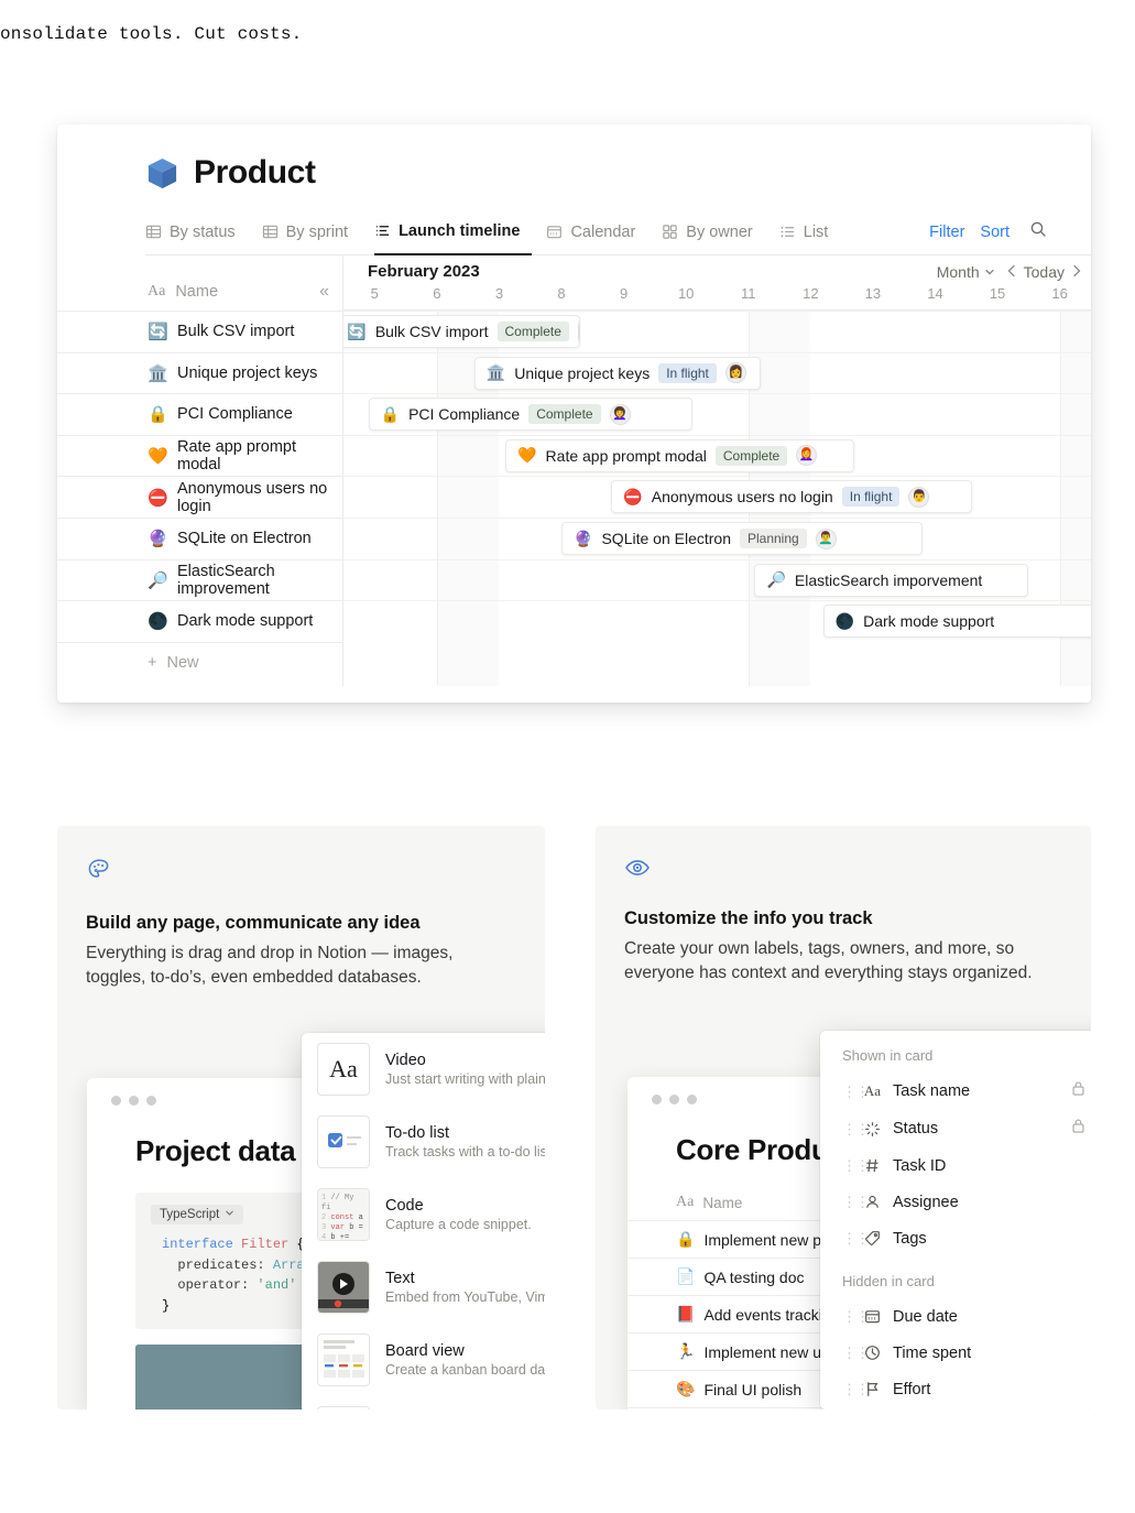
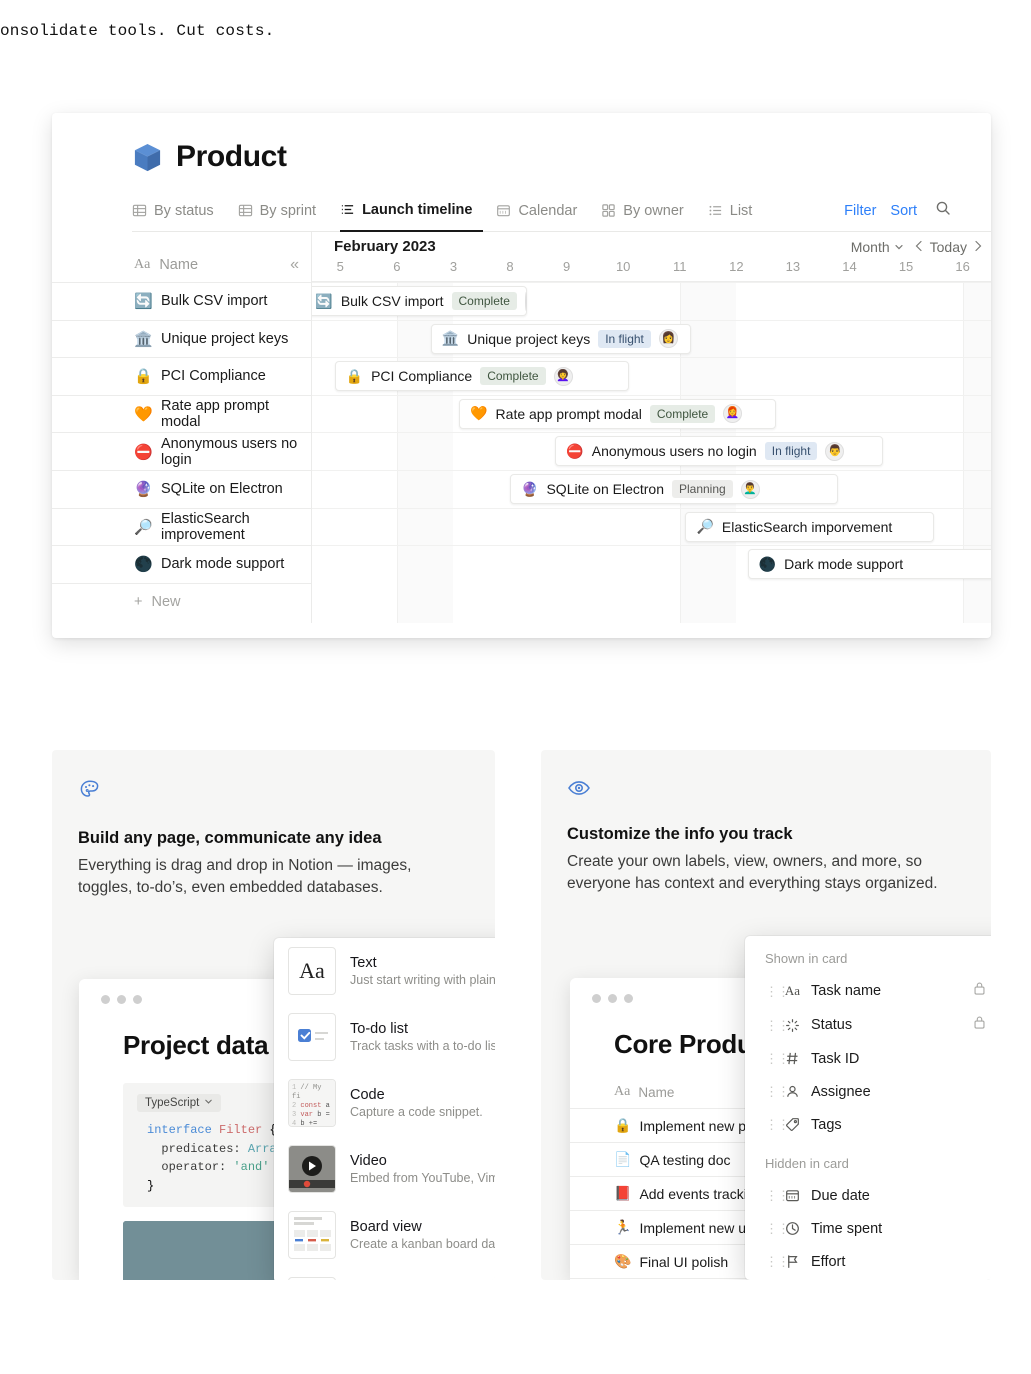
  onsolidate tools. Cut costs.
  Product
  By status
  By sprint
  Launch timeline
  Calendar
  By owner
  List
  Filter
  Sort
  Aa
  Name
  «
  🔄
  Bulk CSV import
  🏛️
  Unique project keys
  🔒
  PCI Compliance
  🧡
  Rate app prompt modal
  ⛔
  Anonymous users no login
  🔮
  SQLite on Electron
  🔎
  ElasticSearch improvement
  🌑
  Dark mode support
  +
  New
  February 2023
  Month
  Today
  5
  6
  3
  8
  9
  10
  11
  12
  13
  14
  15
  16
  🔄
  Bulk CSV import
  Complete
  🏛️
  Unique project keys
  In flight
  👩
  🔒
  PCI Compliance
  Complete
  👩‍🦱
  🧡
  Rate app prompt modal
  Complete
  👩‍🦰
  ⛔
  Anonymous users no login
  In flight
  👨
  🔮
  SQLite on Electron
  Planning
  👨‍🦱
  🔎
  ElasticSearch imporvement
  🌑
  Dark mode support
  Build any page, communicate any idea
  Everything is drag and drop in Notion — images, toggles, to-do’s, even embedded databases.
  Project data
  TypeScript
  interface Filter
  predicates: Arr operator: 'and'
  }
  Aa
- Video
+ Text
  Just start writing with plain
  To-do list
  Track tasks with a to-do lis
  1 // My fi
  2 const a
  3 var b =
  Code
  Capture a code snippet.
- Text
+ Video
  Embed from YouTube, Vim
  Board view
  Create a kanban board da
  Customize the info you track
- Create your own labels, tags, owners, and more, so everyone has context and everything stays organized.
+ Create your own labels, view, owners, and more, so everyone has context and everything stays organized.
  Core Prod
  Aa
  Name
  🔒
  Implement new p
  📄
  QA testing doc
  📕
  Add events track
  🏃
  Implement new u
  🎨
  Final UI polish
  Shown in card
  ⋮⋮
  Aa
  Task name
  ⋮⋮
  Status
  ⋮⋮
  Task ID
  ⋮⋮
  Assignee
  ⋮⋮
  Tags
  Hidden in card
  ⋮⋮
  Due date
  ⋮⋮
  Time spent
  ⋮⋮
  Effort
